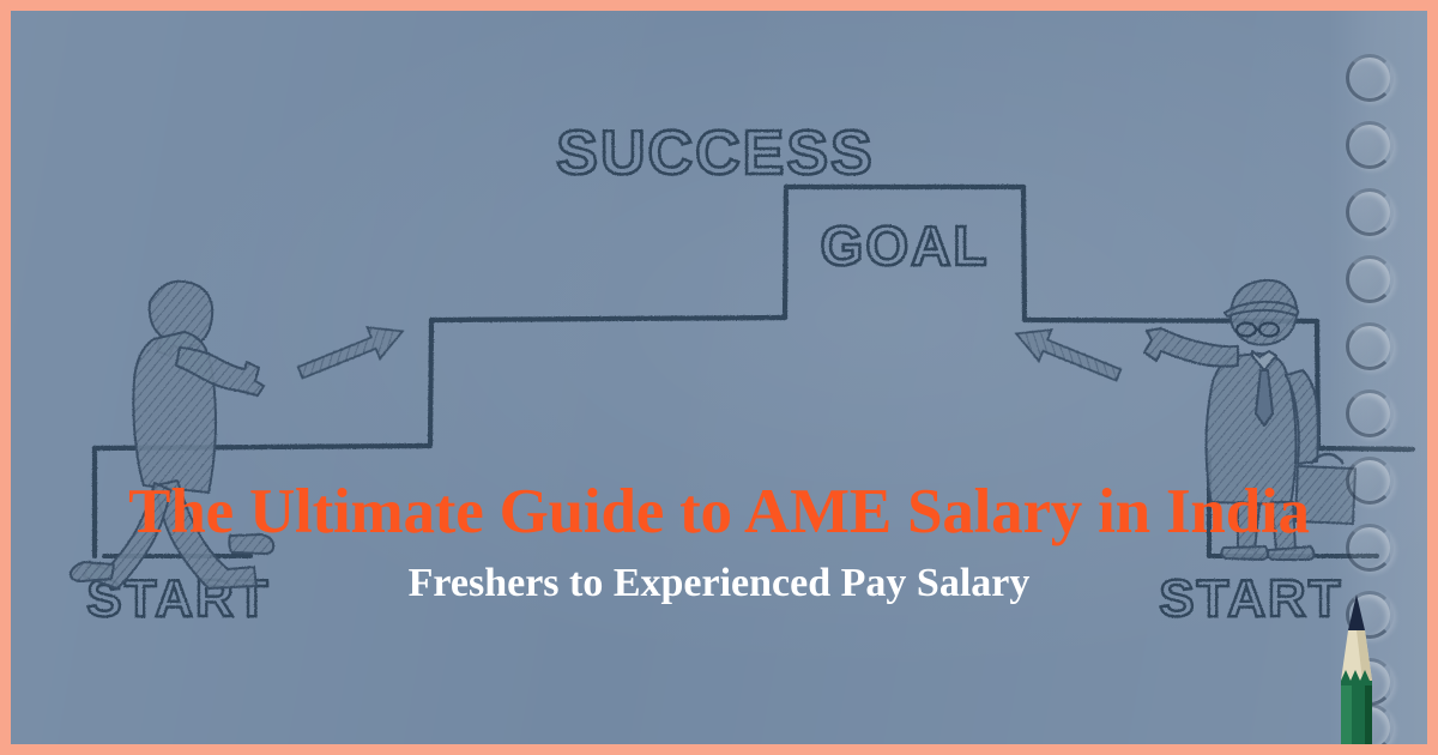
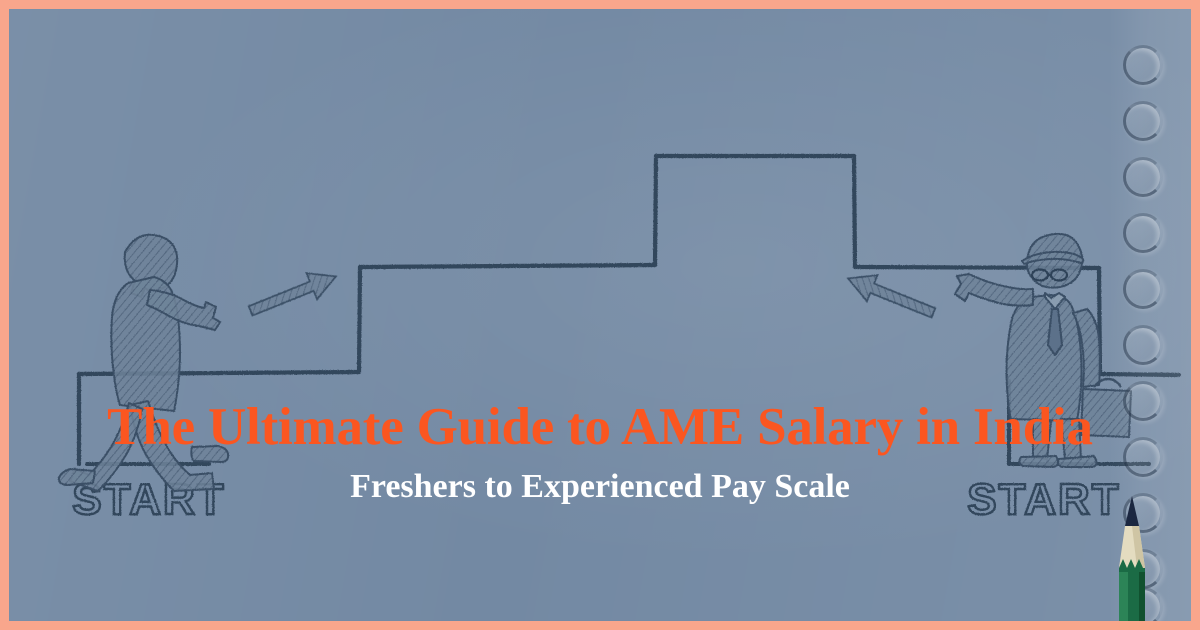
- SUCCESS
- GOAL
  START
  START
  The Ultimate Guide to AME Salary in India
- Freshers to Experienced Pay Salary
+ Freshers to Experienced Pay Scale
